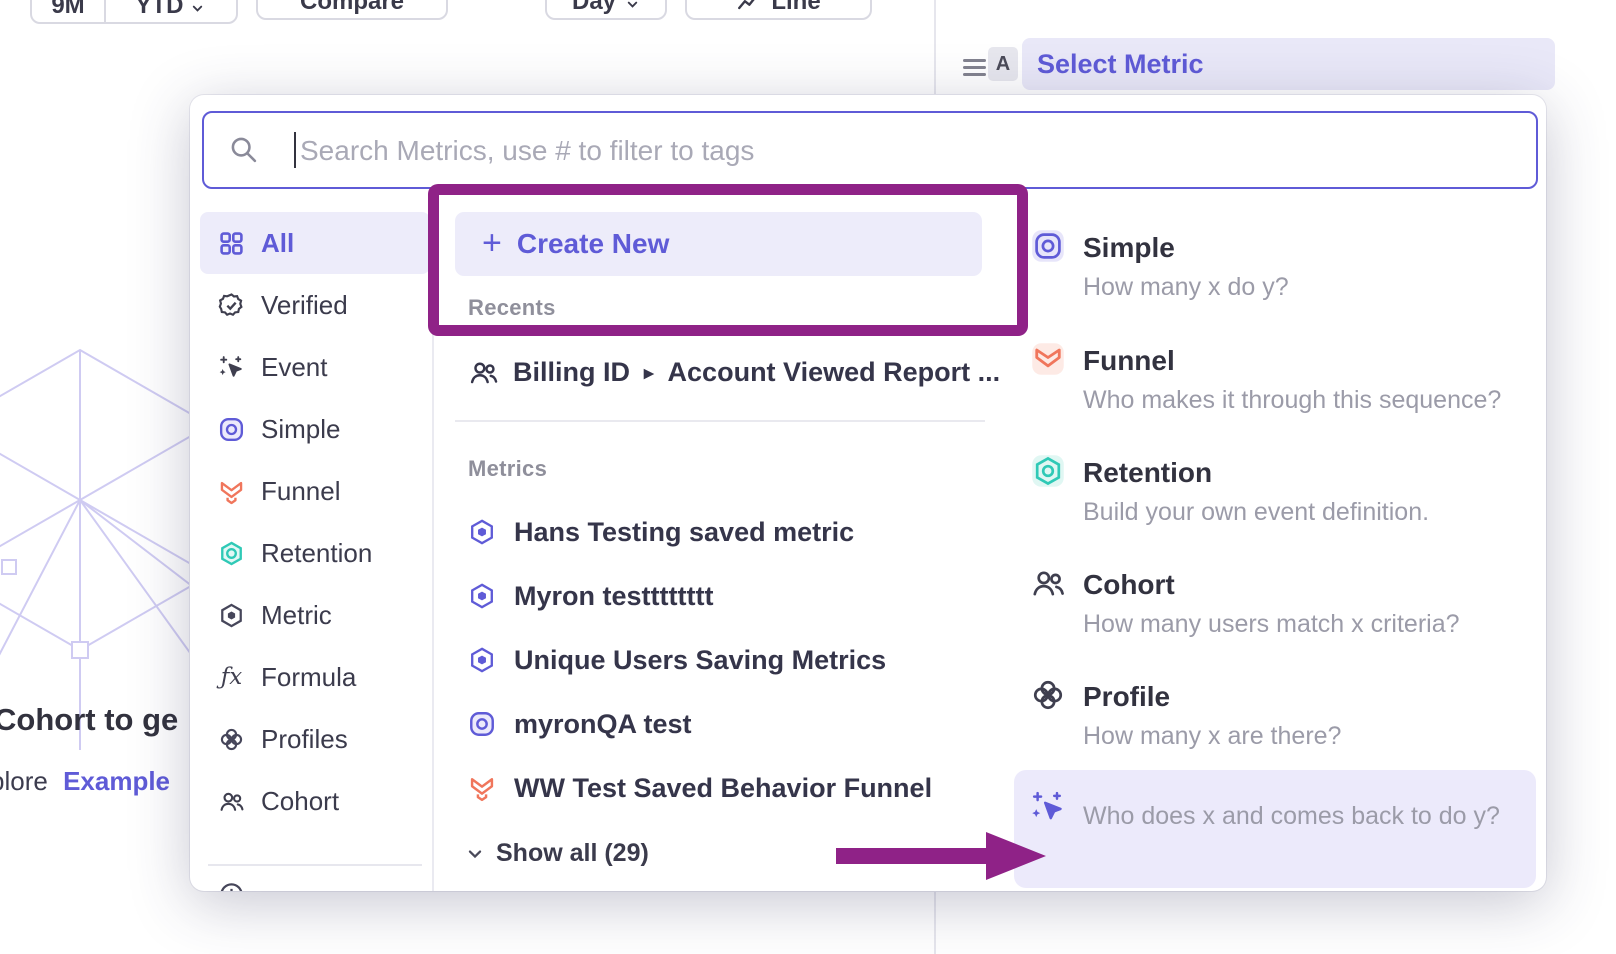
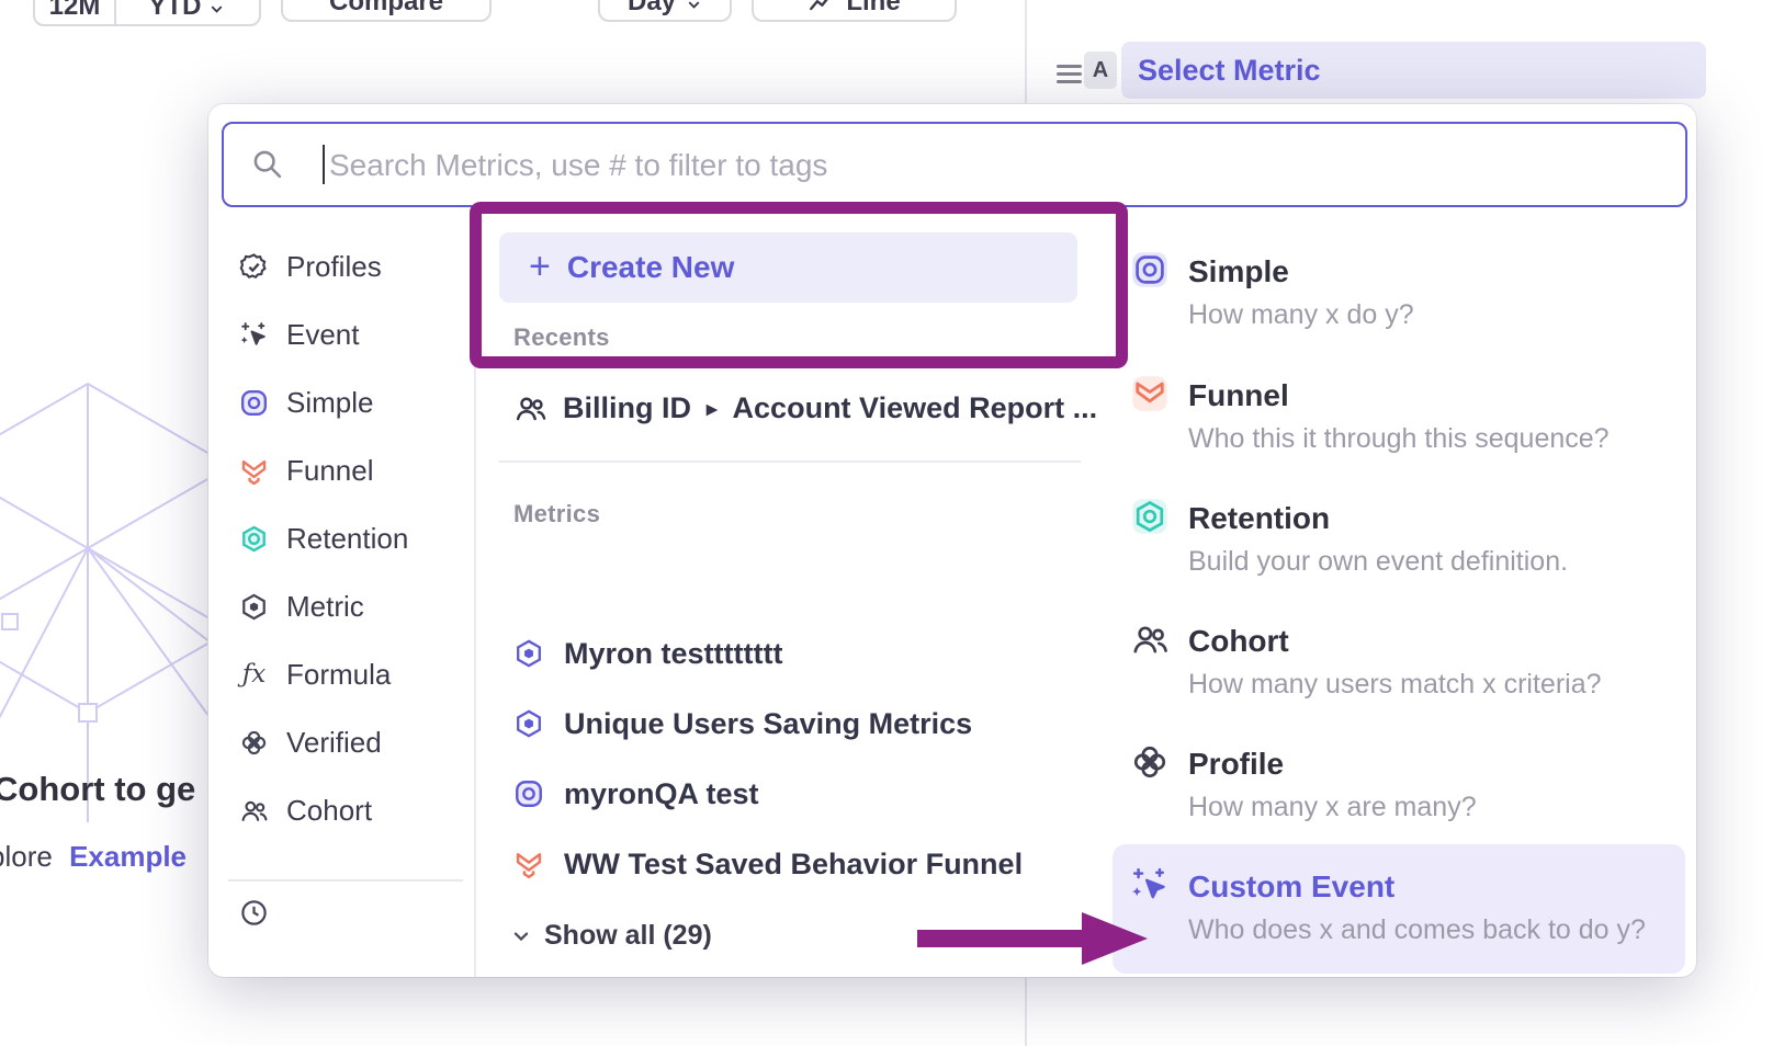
- 9M
+ 12M
  YTD
  Compare
  Day
  Line
  A
  Select Metric
  Cohort to ge
  lore Example
  Search Metrics, use # to filter to tags
- All
- Verified
+ Profiles
  Event
  Simple
  Funnel
  Retention
  Metric
  ƒx
  Formula
- Profiles
+ Verified
  Cohort
  +
  Create New
  Recents
  Billing ID
  ▸
  Account Viewed Report ...
  Metrics
- Hans Testing saved metric
  Myron testttttttt
  Unique Users Saving Metrics
  myronQA test
  WW Test Saved Behavior Funnel
  Show all (29)
  Simple
  How many x do y?
  Funnel
- Who makes it through this sequence?
+ Who this it through this sequence?
  Retention
  Build your own event definition.
  Cohort
  How many users match x criteria?
  Profile
- How many x are there?
+ How many x are many?
+ Custom Event
  Who does x and comes back to do y?
